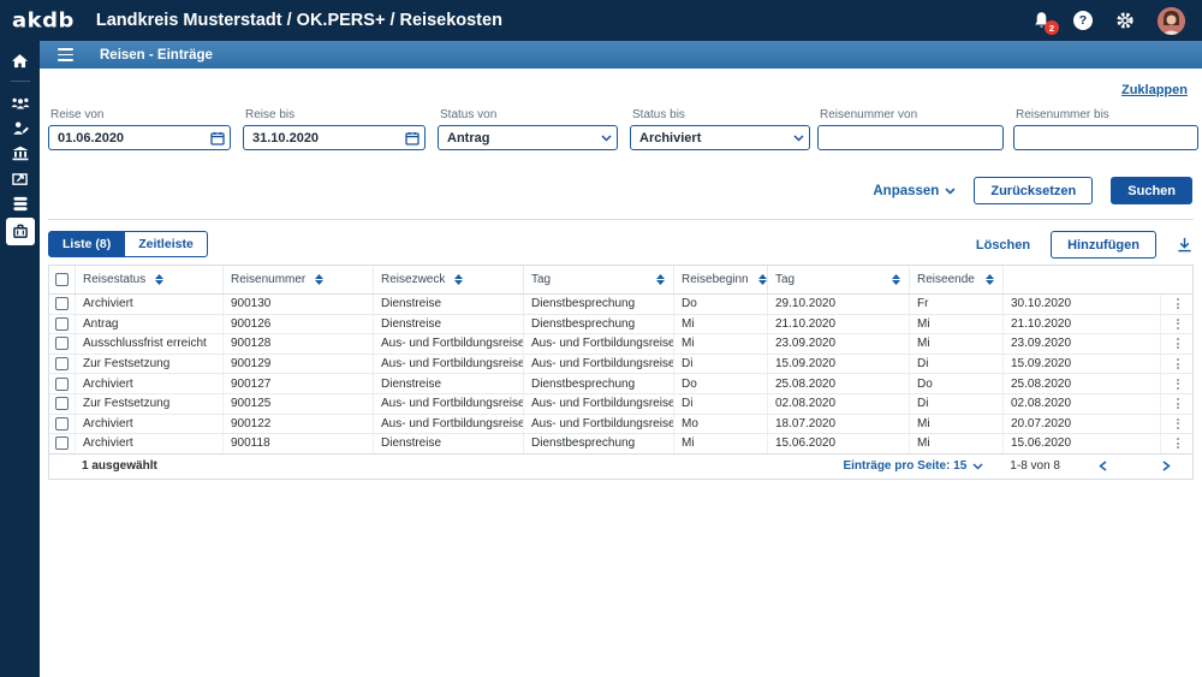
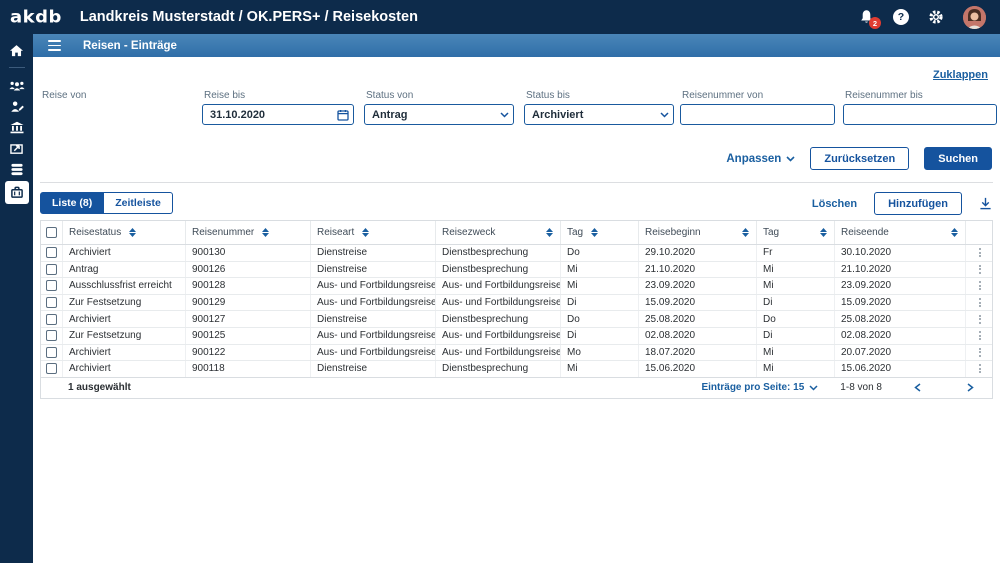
  akdb
  Landkreis Musterstadt / OK.PERS+ / Reisekosten
  2
  ?
  Reisen - Einträge
  Zuklappen
  Reise von
- 01.06.2020
  Reise bis
  31.10.2020
  Status von
  Antrag
  Status bis
  Archiviert
  Reisenummer von
  Reisenummer bis
  Anpassen
  Zurücksetzen
  Suchen
  Liste (8)
  Zeitleiste
  Löschen
  Hinzufügen
  Reisestatus
  Reisenummer
+ Reiseart
  Reisezweck
  Tag
  Reisebeginn
  Tag
  Reiseende
  Archiviert
  900130
  Dienstreise
  Dienstbesprechung
  Do
  29.10.2020
  Fr
  30.10.2020
  Antrag
  900126
  Dienstreise
  Dienstbesprechung
  Mi
  21.10.2020
  Mi
  21.10.2020
  Ausschlussfrist erreicht
  900128
  Aus- und Fortbildungsreise
  Aus- und Fortbildungsreise
  Mi
  23.09.2020
  Mi
  23.09.2020
  Zur Festsetzung
  900129
  Aus- und Fortbildungsreise
  Aus- und Fortbildungsreise
  Di
  15.09.2020
  Di
  15.09.2020
  Archiviert
  900127
  Dienstreise
  Dienstbesprechung
  Do
  25.08.2020
  Do
  25.08.2020
  Zur Festsetzung
  900125
  Aus- und Fortbildungsreise
  Aus- und Fortbildungsreise
  Di
  02.08.2020
  Di
  02.08.2020
  Archiviert
  900122
  Aus- und Fortbildungsreise
  Aus- und Fortbildungsreise
  Mo
  18.07.2020
  Mi
  20.07.2020
  Archiviert
  900118
  Dienstreise
  Dienstbesprechung
  Mi
  15.06.2020
  Mi
  15.06.2020
  1 ausgewählt
  Einträge pro Seite: 15
  1-8 von 8
